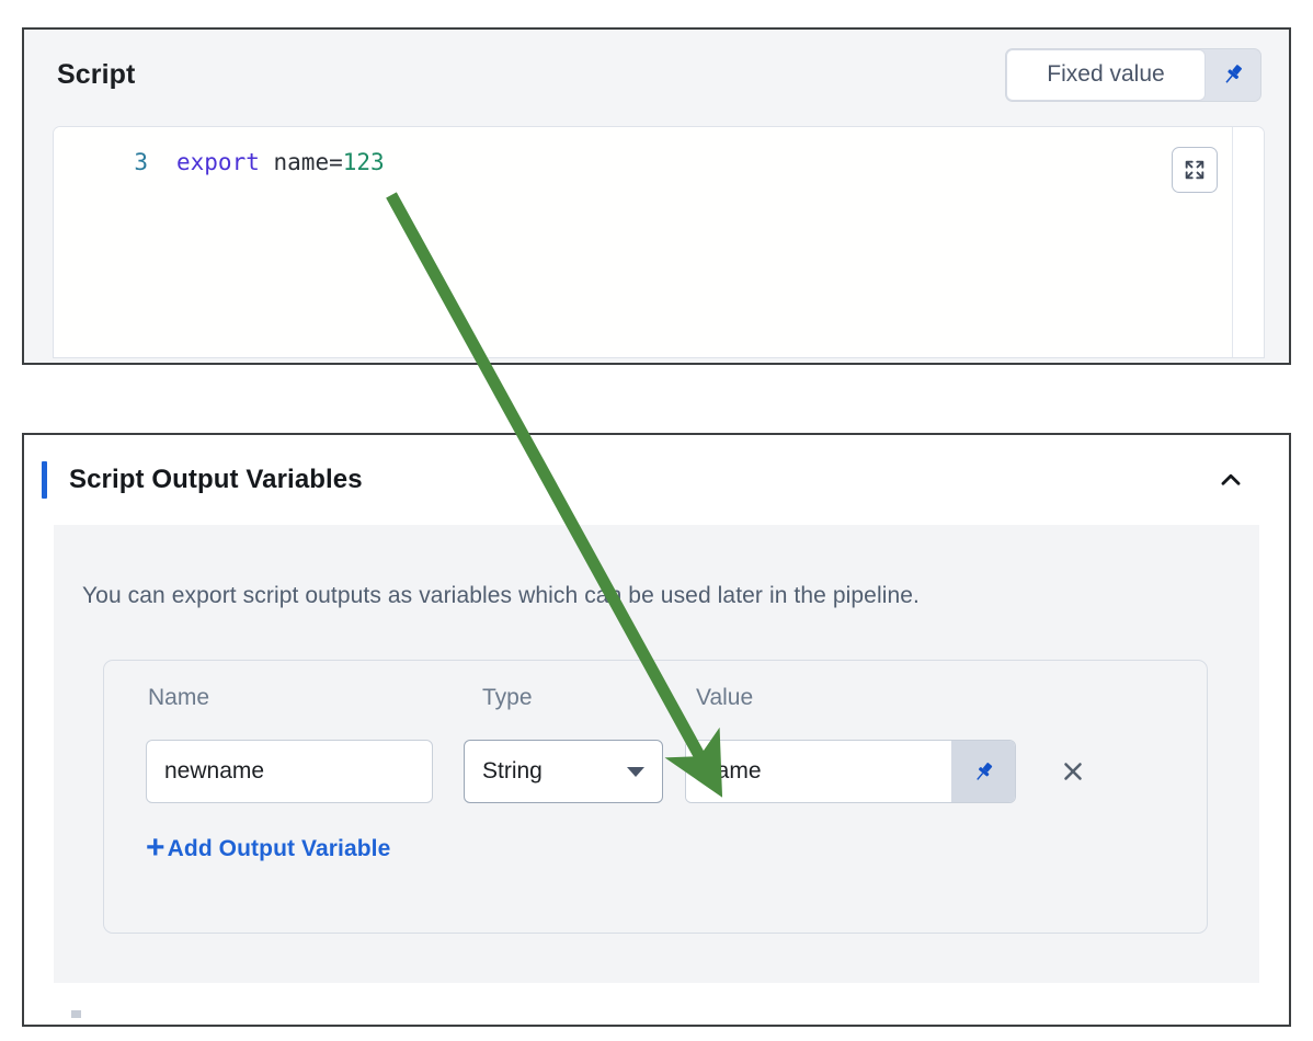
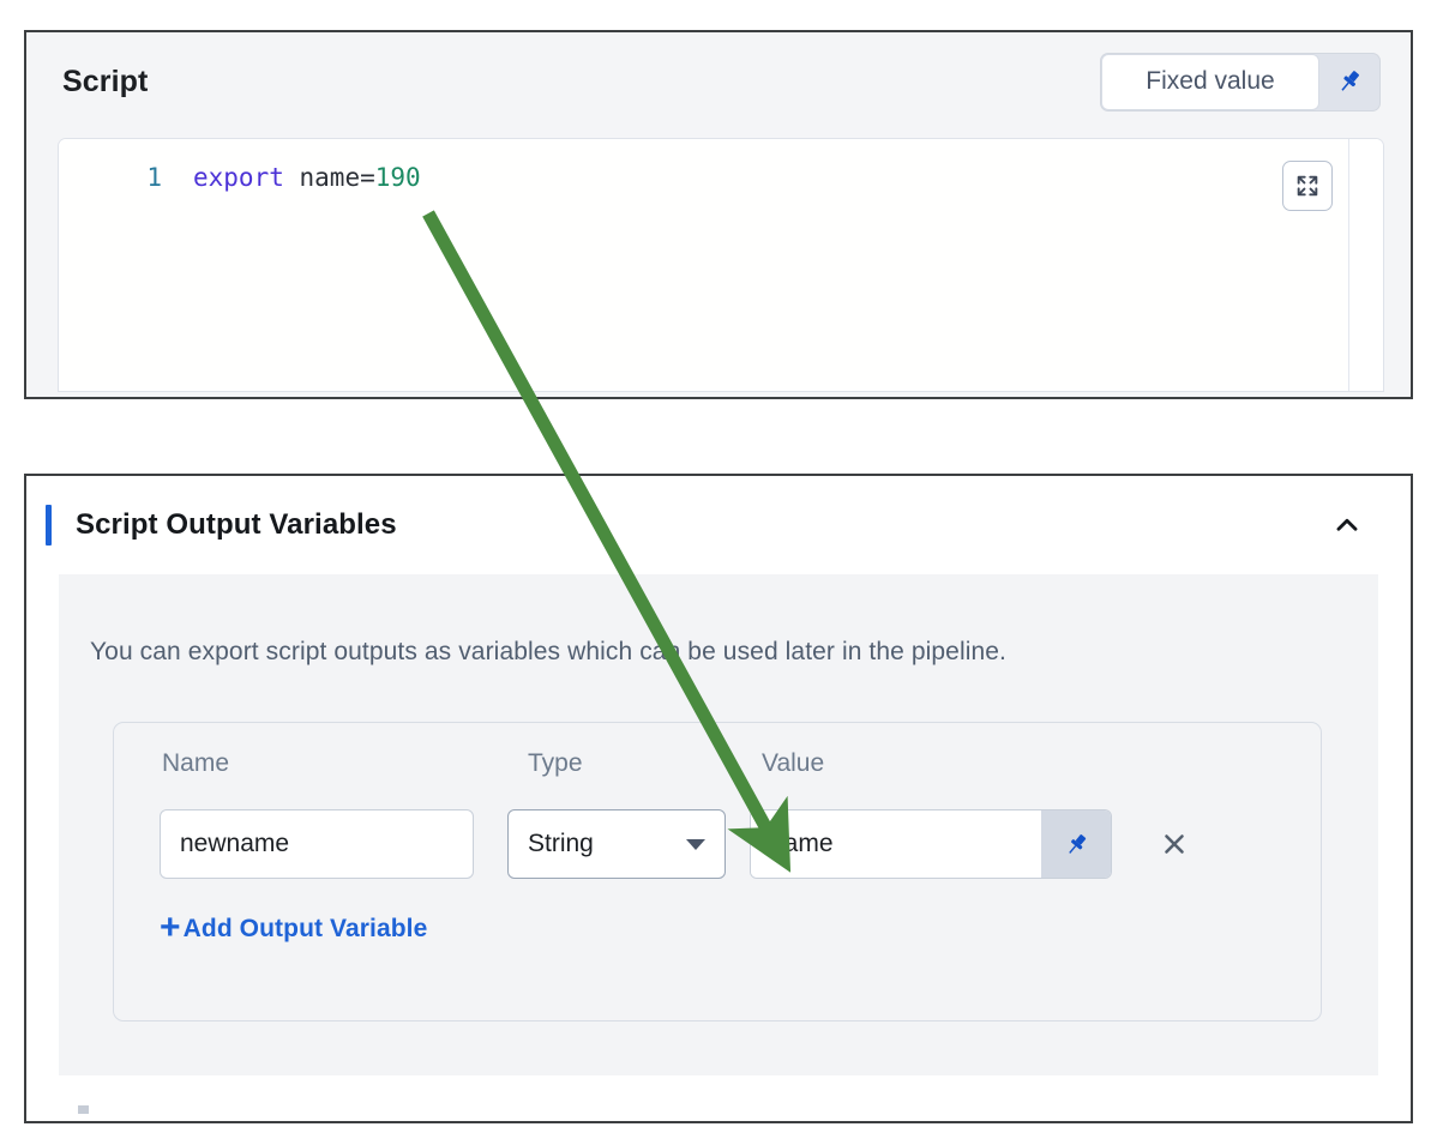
  Script
  Fixed value
- 3
+ 1
- export name=123
+ export name=190
  Script Output Variables
  You can export script outputs as variables which ca be used later in the pipeline.
  Name
  Type
  Value
  newname
  String
  name
  +
  Add Output Variable
